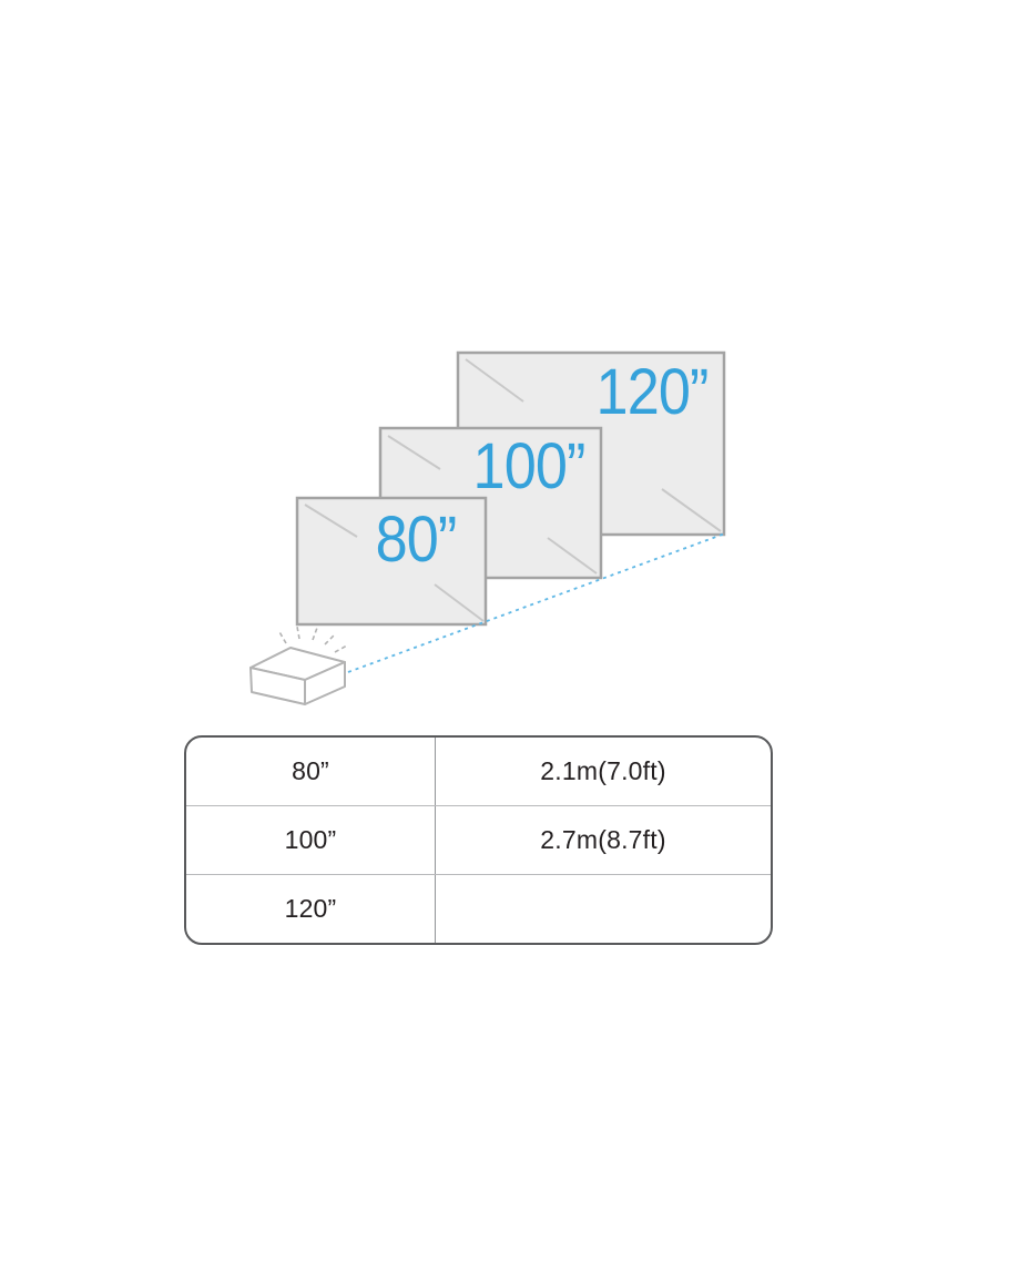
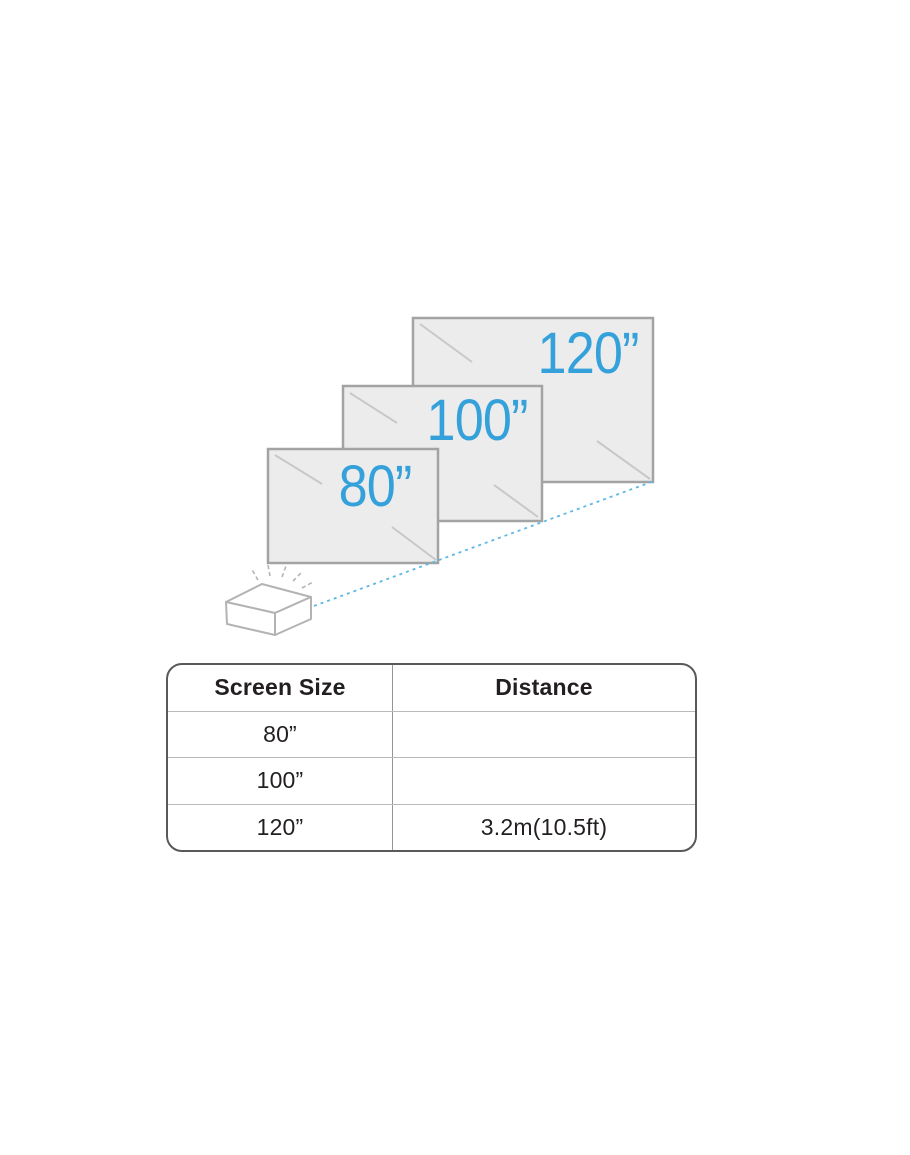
  80”
  100”
  120”
+ Screen Size
+ Distance
  80”
- 2.1m(7.0ft)
  100”
- 2.7m(8.7ft)
  120”
+ 3.2m(10.5ft)
